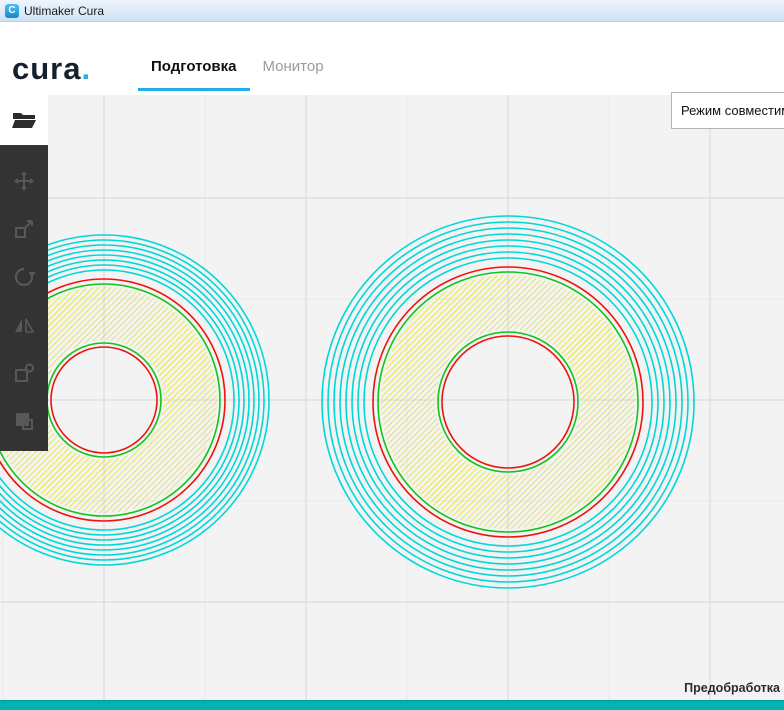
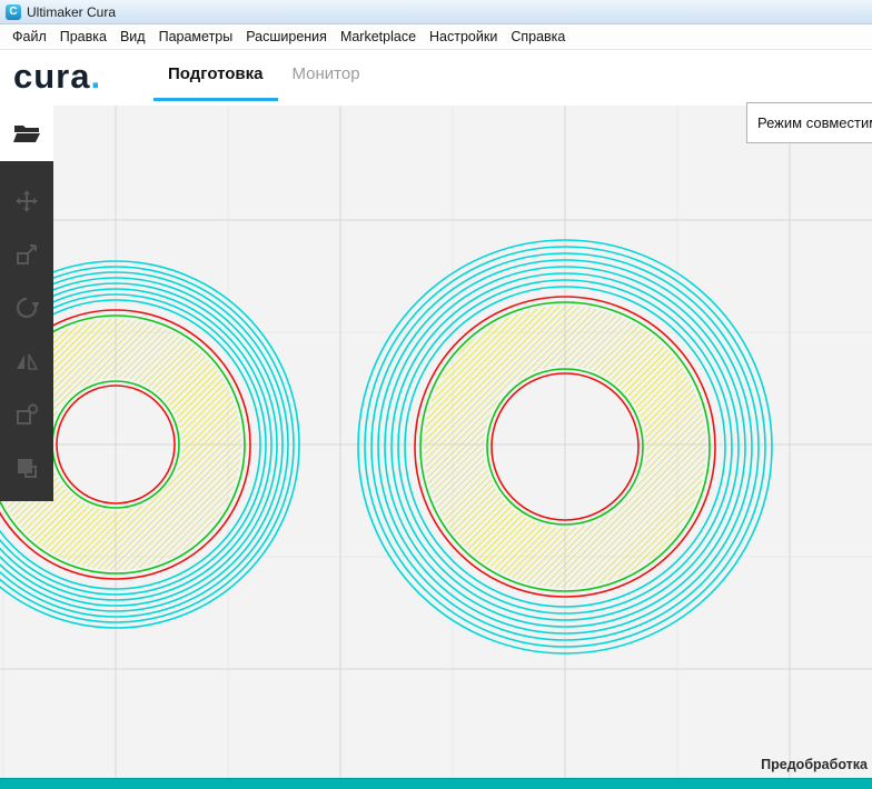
  C
  Ultimaker Cura
+ Файл
+ Правка
+ Вид
+ Параметры
+ Расширения
+ Marketplace
+ Настройки
+ Справка
  cura.
  Подготовка
  Монитор
  Режим совмести
  Предобработка
